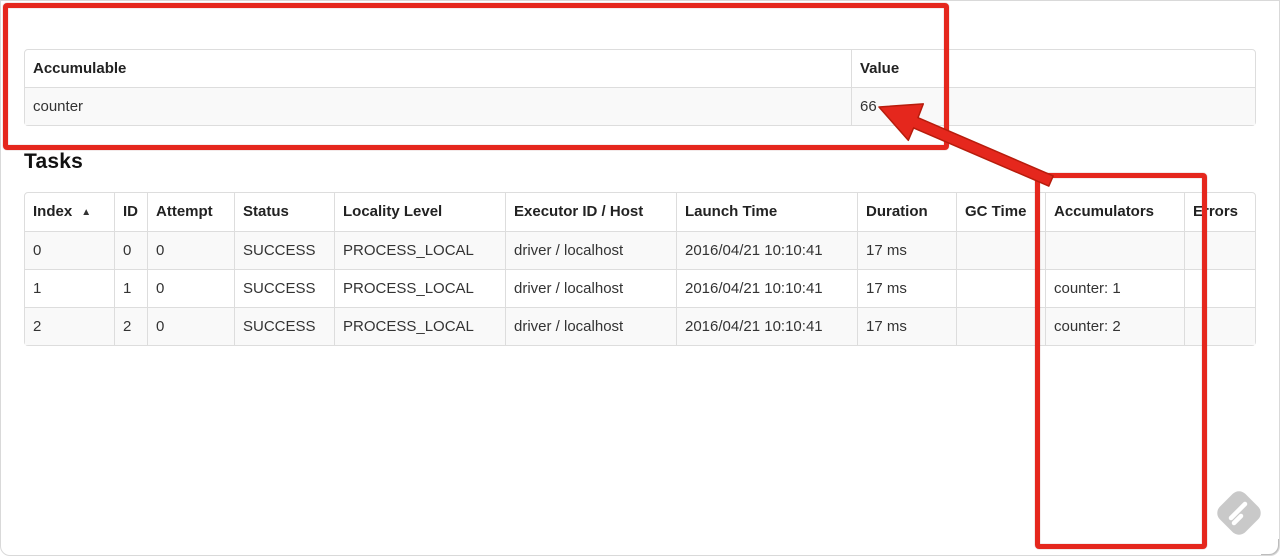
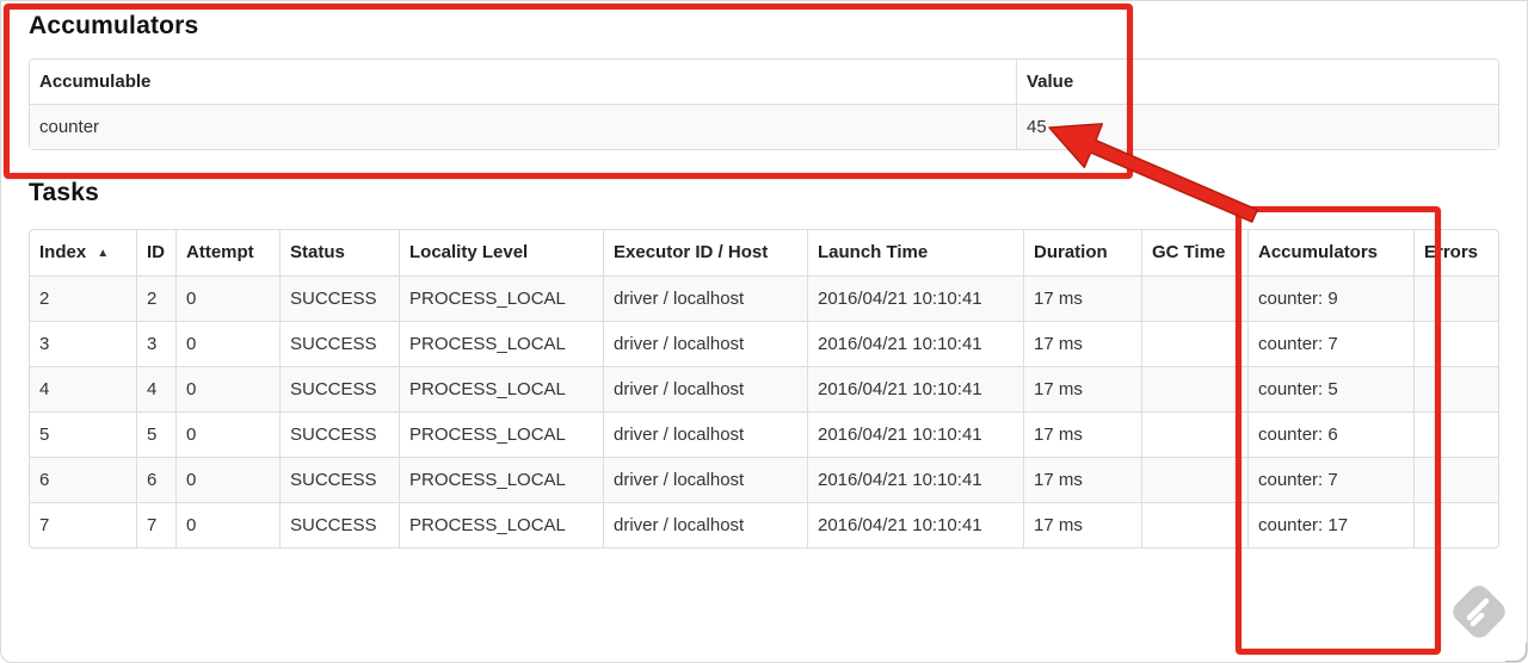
+ Accumulators
  Accumulable	Value
- counter	66
+ counter	45
  Tasks
  Index ▲	ID	Attempt	Status	Locality Level	Executor ID / Host	Launch Time	Duration	GC Time	Accumulators	Errors
- 0	0	0	SUCCESS	PROCESS_LOCAL	driver / localhost	2016/04/21 10:10:41	17 ms
- 1	1	0	SUCCESS	PROCESS_LOCAL	driver / localhost	2016/04/21 10:10:41	17 ms		counter: 1
- 2	2	0	SUCCESS	PROCESS_LOCAL	driver / localhost	2016/04/21 10:10:41	17 ms		counter: 2
+ 2	2	0	SUCCESS	PROCESS_LOCAL	driver / localhost	2016/04/21 10:10:41	17 ms		counter: 9
+ 3	3	0	SUCCESS	PROCESS_LOCAL	driver / localhost	2016/04/21 10:10:41	17 ms		counter: 7
+ 4	4	0	SUCCESS	PROCESS_LOCAL	driver / localhost	2016/04/21 10:10:41	17 ms		counter: 5
+ 5	5	0	SUCCESS	PROCESS_LOCAL	driver / localhost	2016/04/21 10:10:41	17 ms		counter: 6
+ 6	6	0	SUCCESS	PROCESS_LOCAL	driver / localhost	2016/04/21 10:10:41	17 ms		counter: 7
+ 7	7	0	SUCCESS	PROCESS_LOCAL	driver / localhost	2016/04/21 10:10:41	17 ms		counter: 17
